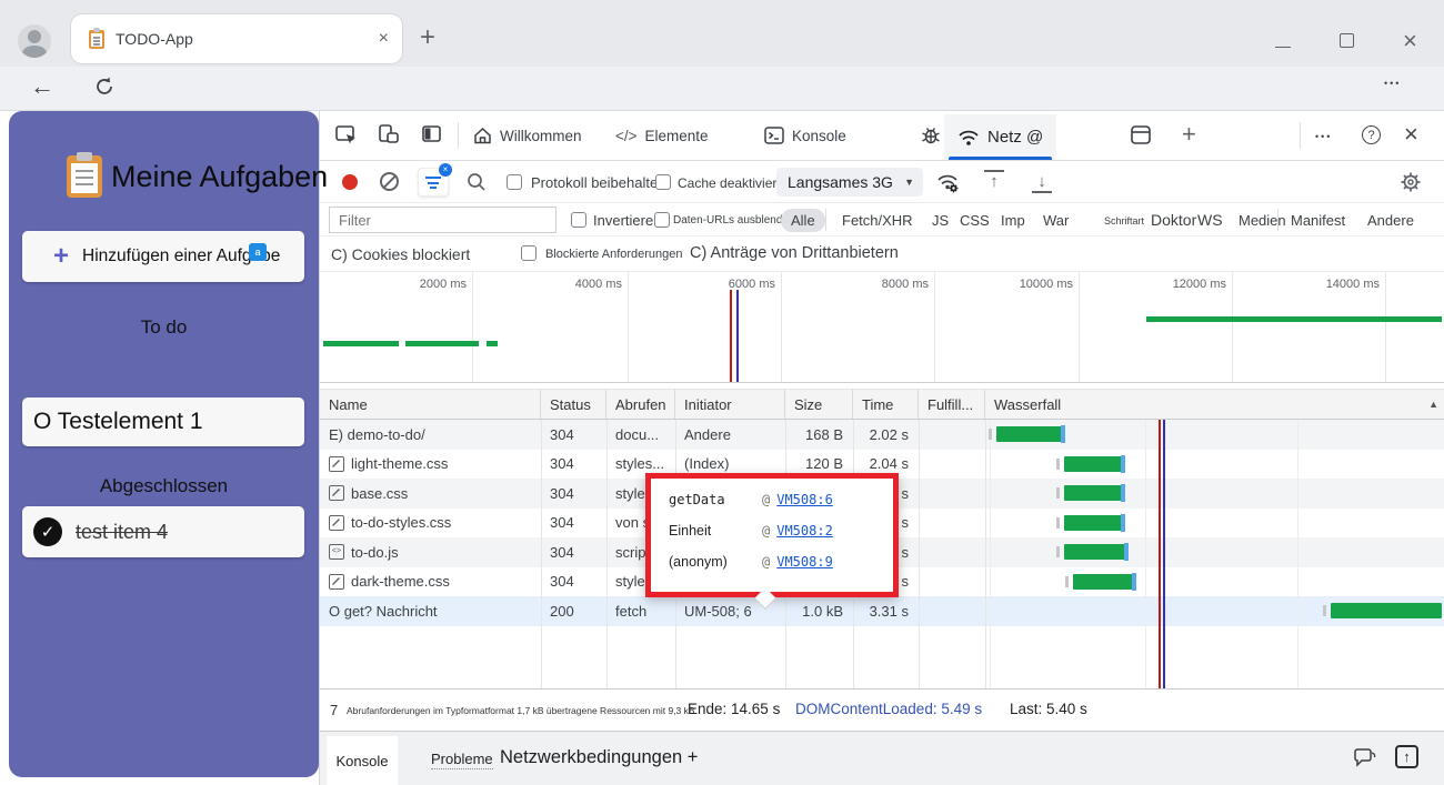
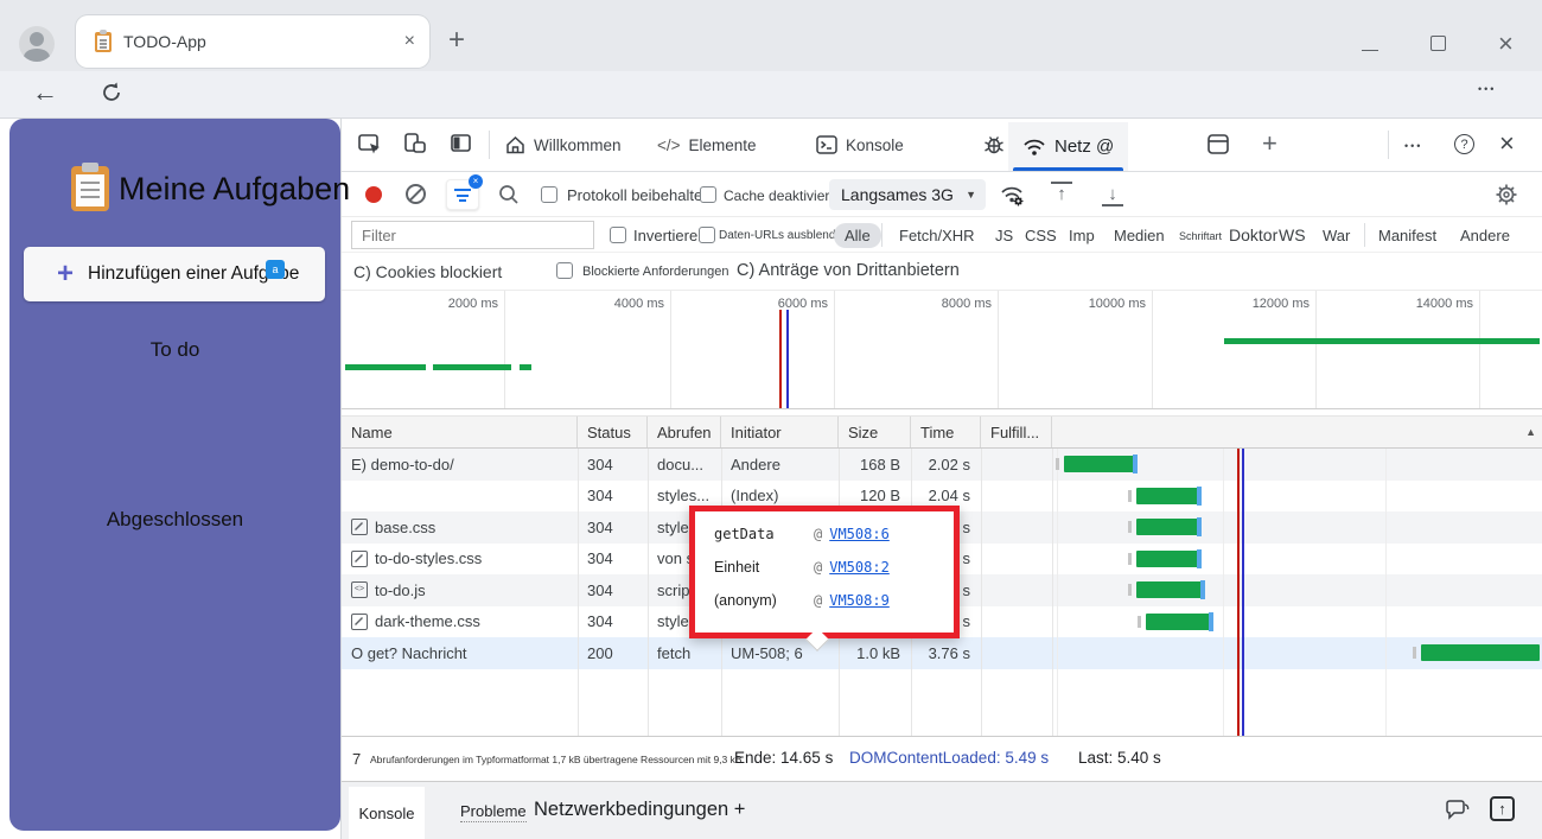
  TODO-App
  ×
  +
  ×
  ←
  •••
  Willkommen
  </>
  Elemente
  Konsole
  Netz @
  +
  •••
  ?
  ×
  ×
  Protokoll beibehalte
  Cache deaktivier
  Langsames 3G
  ▼
  ↑
  ↓
  Filter
  Invertiere
  Daten-URLs ausblend
  Alle
  Fetch/XHR
  JS
  CSS
  Imp
- War
+ Medien
  Schriftart
  Doktor
  WS
- Medien
+ War
  Manifest
  Andere
  C) Cookies blockiert
  Blockierte Anforderungen
  C) Anträge von Drittanbietern
  2000 ms
  4000 ms
  6000 ms
  8000 ms
  10000 ms
  12000 ms
  14000 ms
  Name
  Status
  Abrufen
  Initiator
  Size
  Time
  Fulfill...
- Wasserfall
  ▲
  E) demo-to-do/
  304
  docu...
  Andere
  168 B
  2.02 s
- light-theme.css
  304
  styles...
  (Index)
  120 B
  2.04 s
  base.css
  304
  to-do-styles.css
  304
  to-do.js
  304
  dark-theme.css
  304
  O get? Nachricht
  200
  fetch
  UM-508; 6
  1.0 kB
- 3.31 s
+ 3.76 s
  getData
  @
  VM508:6
  Einheit
  @
  VM508:2
  (anonym)
  @
  VM508:9
  7
  Abrufanforderungen im Typformatformat 1,7 kB übertragene Ressourcen mit 9,3 kB
  Ende: 14.65 s
  DOMContentLoaded: 5.49 s
  Last: 5.40 s
  Konsole
  Probleme
  Netzwerkbedingungen +
  ↑
  Meine Aufgaben
  +
  Hinzufügen einer Aufge
  a
  To do
- O Testelement 1
  Abgeschlossen
- ✓
- test item 4
